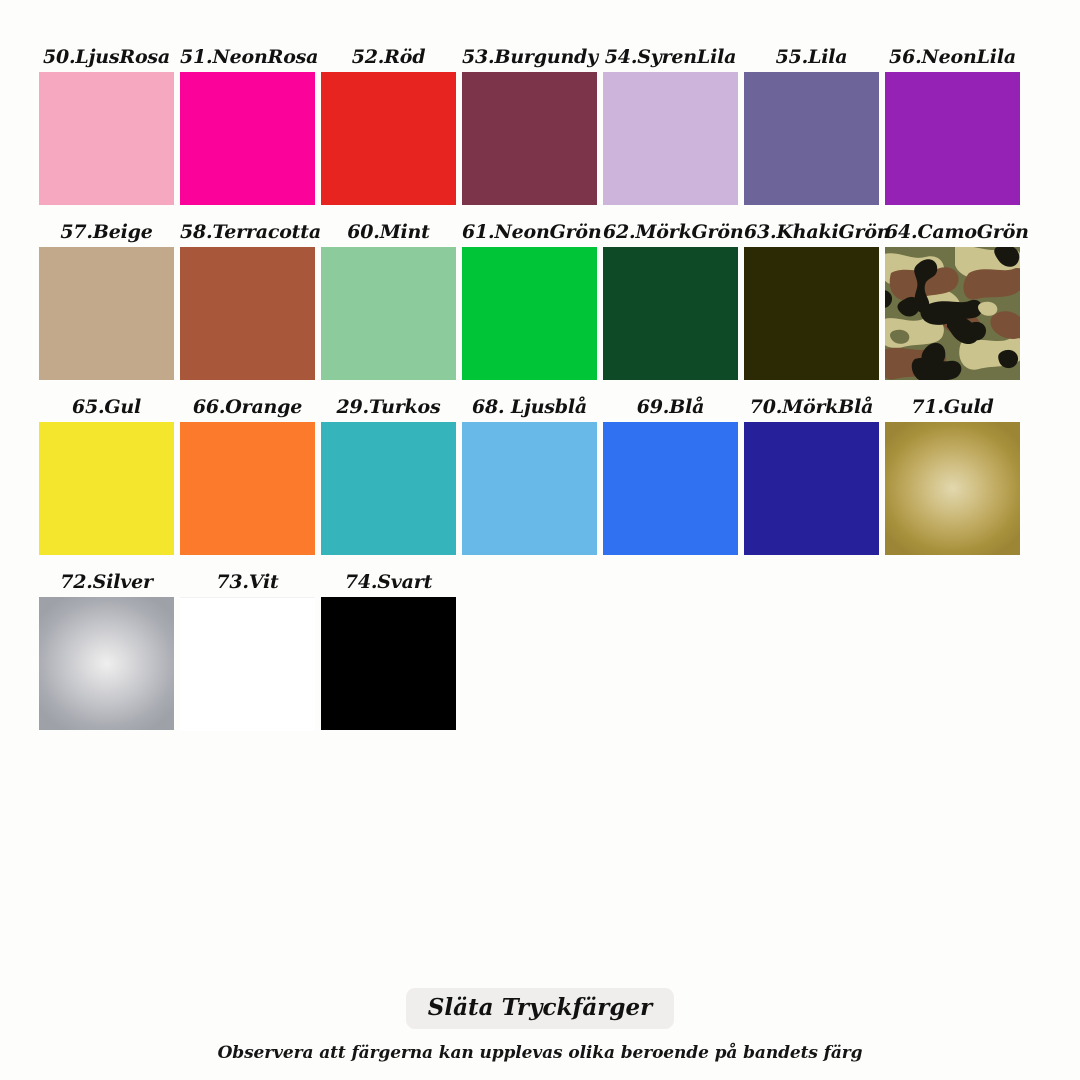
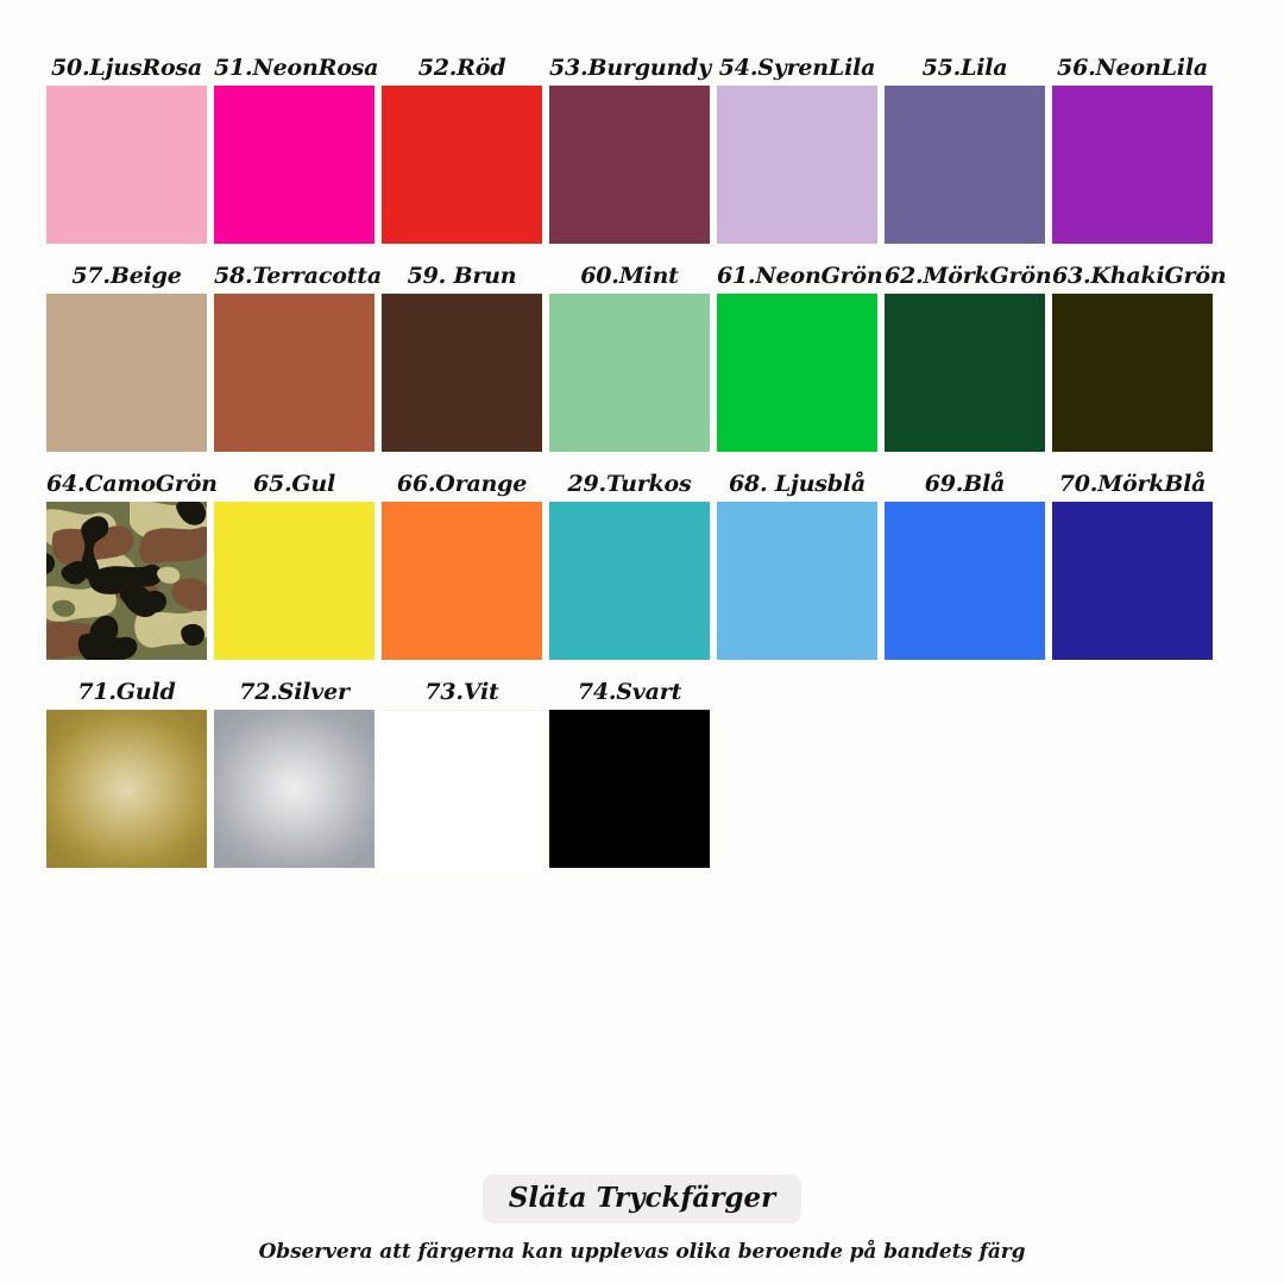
  50.LjusRosa
  51.NeonRosa
  52.Röd
  53.Burgundy
  54.SyrenLila
  55.Lila
  56.NeonLila
  57.Beige
  58.Terracotta
+ 59. Brun
  60.Mint
  61.NeonGrön
  62.MörkGrön
  63.KhakiGrön
  64.CamoGrön
  65.Gul
  66.Orange
  29.Turkos
  68. Ljusblå
  69.Blå
  70.MörkBlå
  71.Guld
  72.Silver
  73.Vit
  74.Svart
  Släta Tryckfärger
  Observera att färgerna kan upplevas olika beroende på bandets färg
